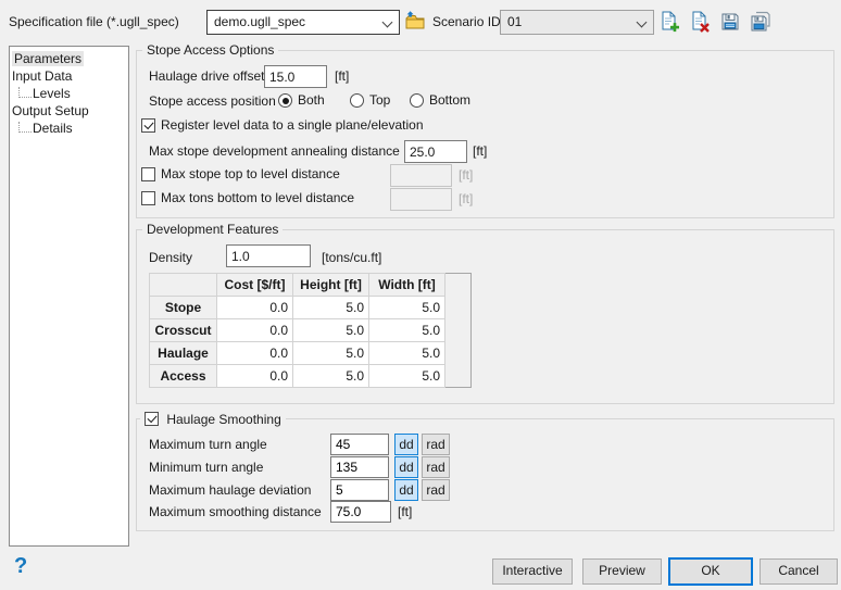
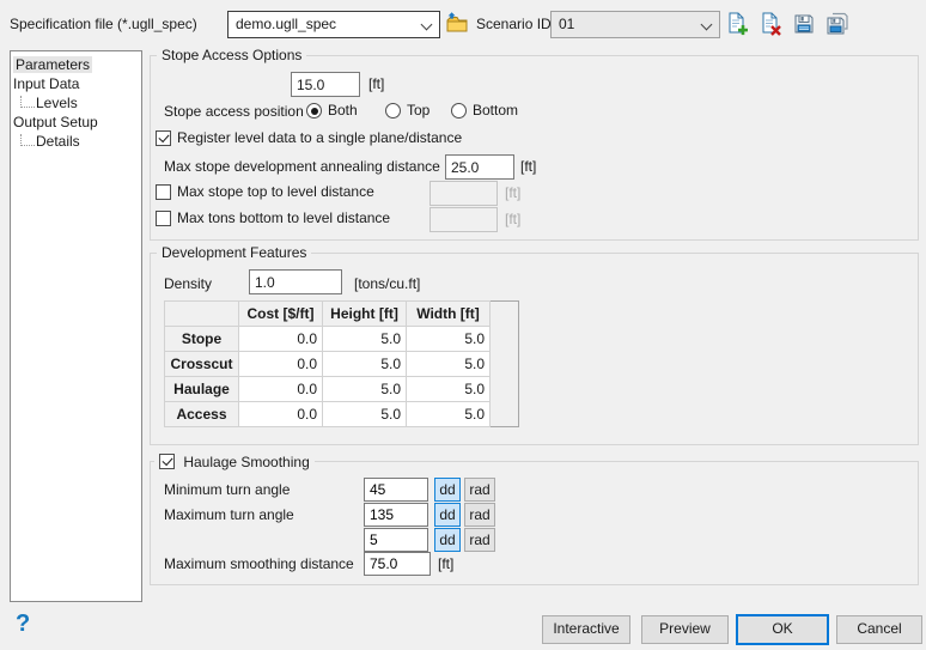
  Specification file (*.ugll_spec)
  demo.ugll_spec
  Scenario ID
  01
  Parameters
  Input Data
  Levels
  Output Setup
  Details
  Stope Access Options
- Haulage drive offset
  15.0
  [ft]
  Stope access position
  Both
  Top
  Bottom
- Register level data to a single plane/elevation
+ Register level data to a single plane/distance
  Max stope development annealing distance
  25.0
  [ft]
  Max stope top to level distance
  [ft]
  Max tons bottom to level distance
  [ft]
  Development Features
  Density
  1.0
  [tons/cu.ft]
  	Cost [$/ft]	Height [ft]	Width [ft]
  Stope	0.0	5.0	5.0
  Crosscut	0.0	5.0	5.0
  Haulage	0.0	5.0	5.0
  Access	0.0	5.0	5.0
  Haulage Smoothing
- Maximum turn angle
+ Minimum turn angle
  45
  dd
  rad
- Minimum turn angle
+ Maximum turn angle
  135
  dd
  rad
- Maximum haulage deviation
  5
  dd
  rad
  Maximum smoothing distance
  75.0
  [ft]
  ?
  Interactive
  Preview
  OK
  Cancel
